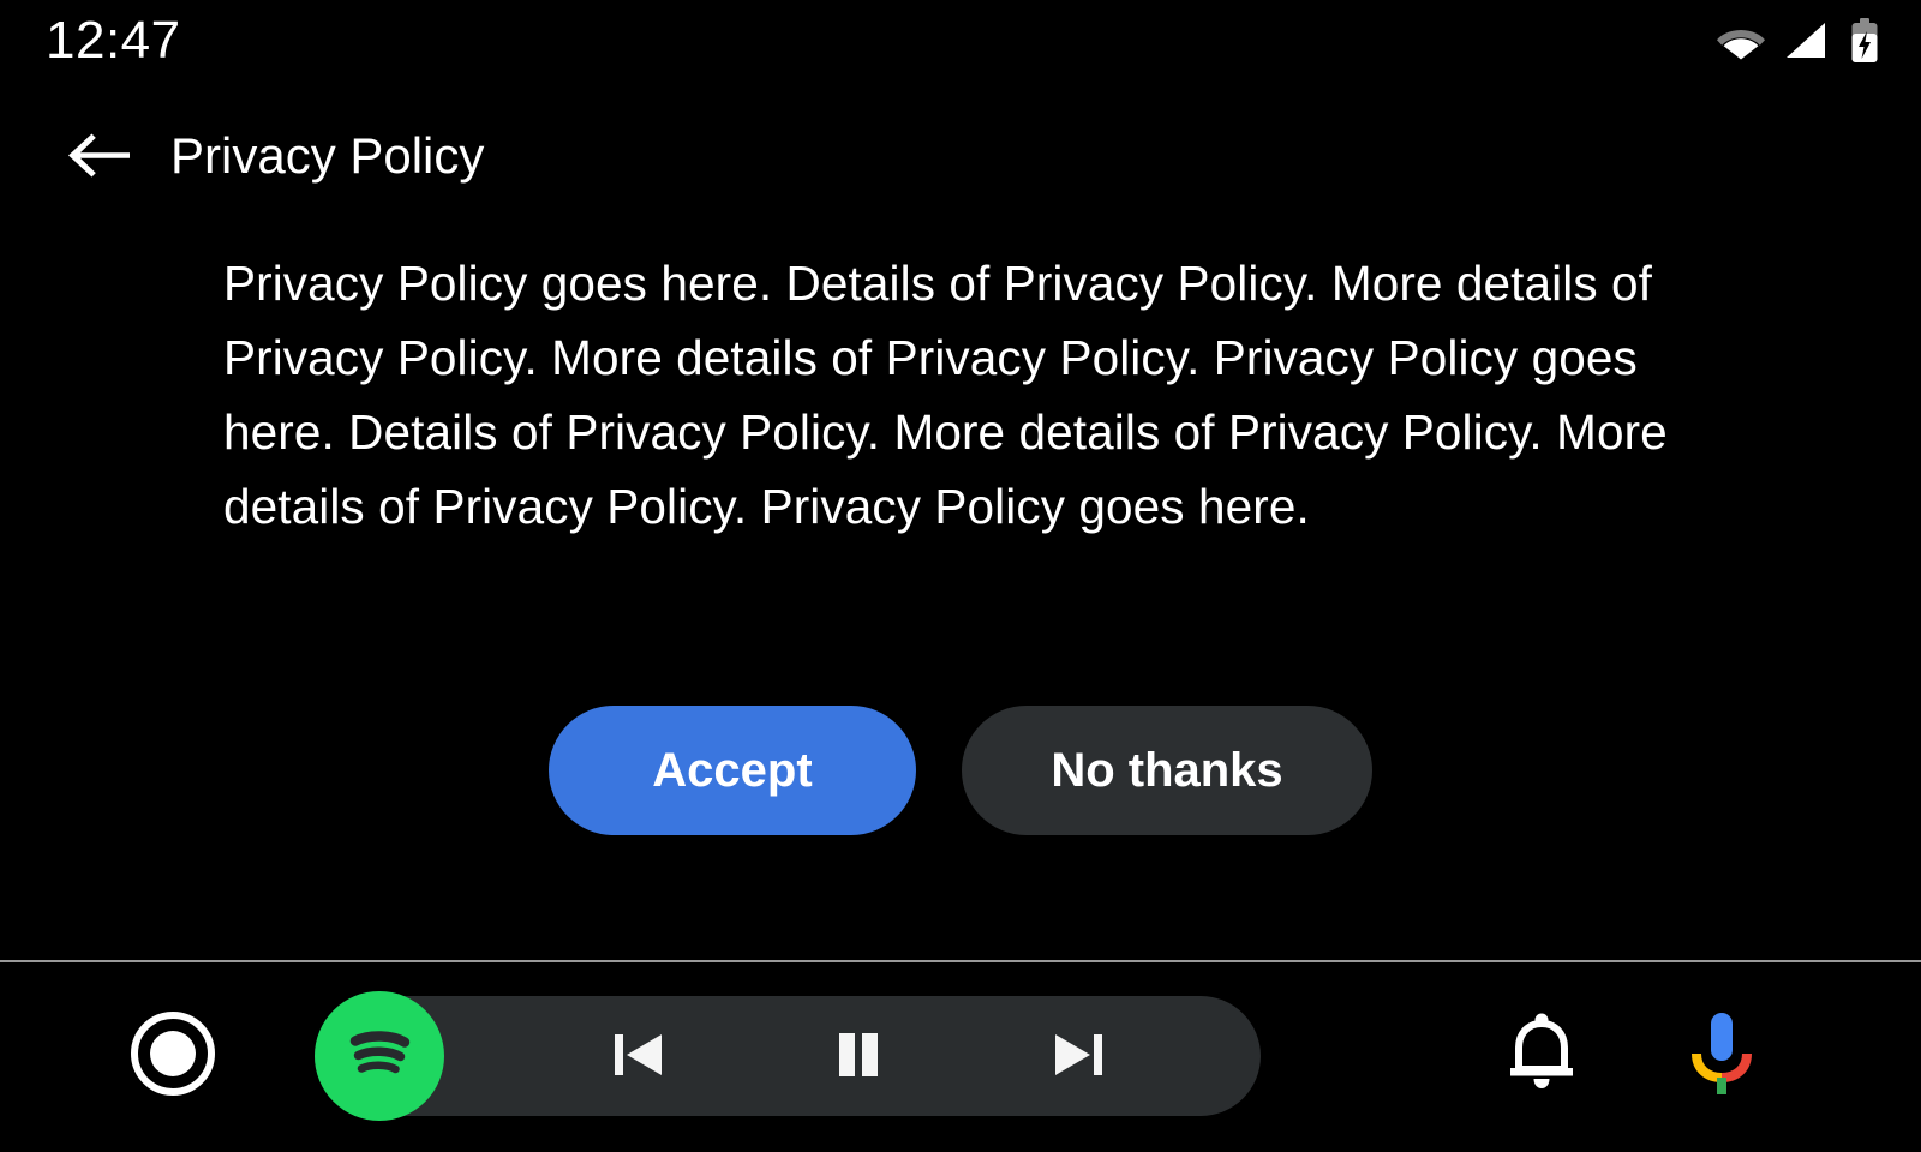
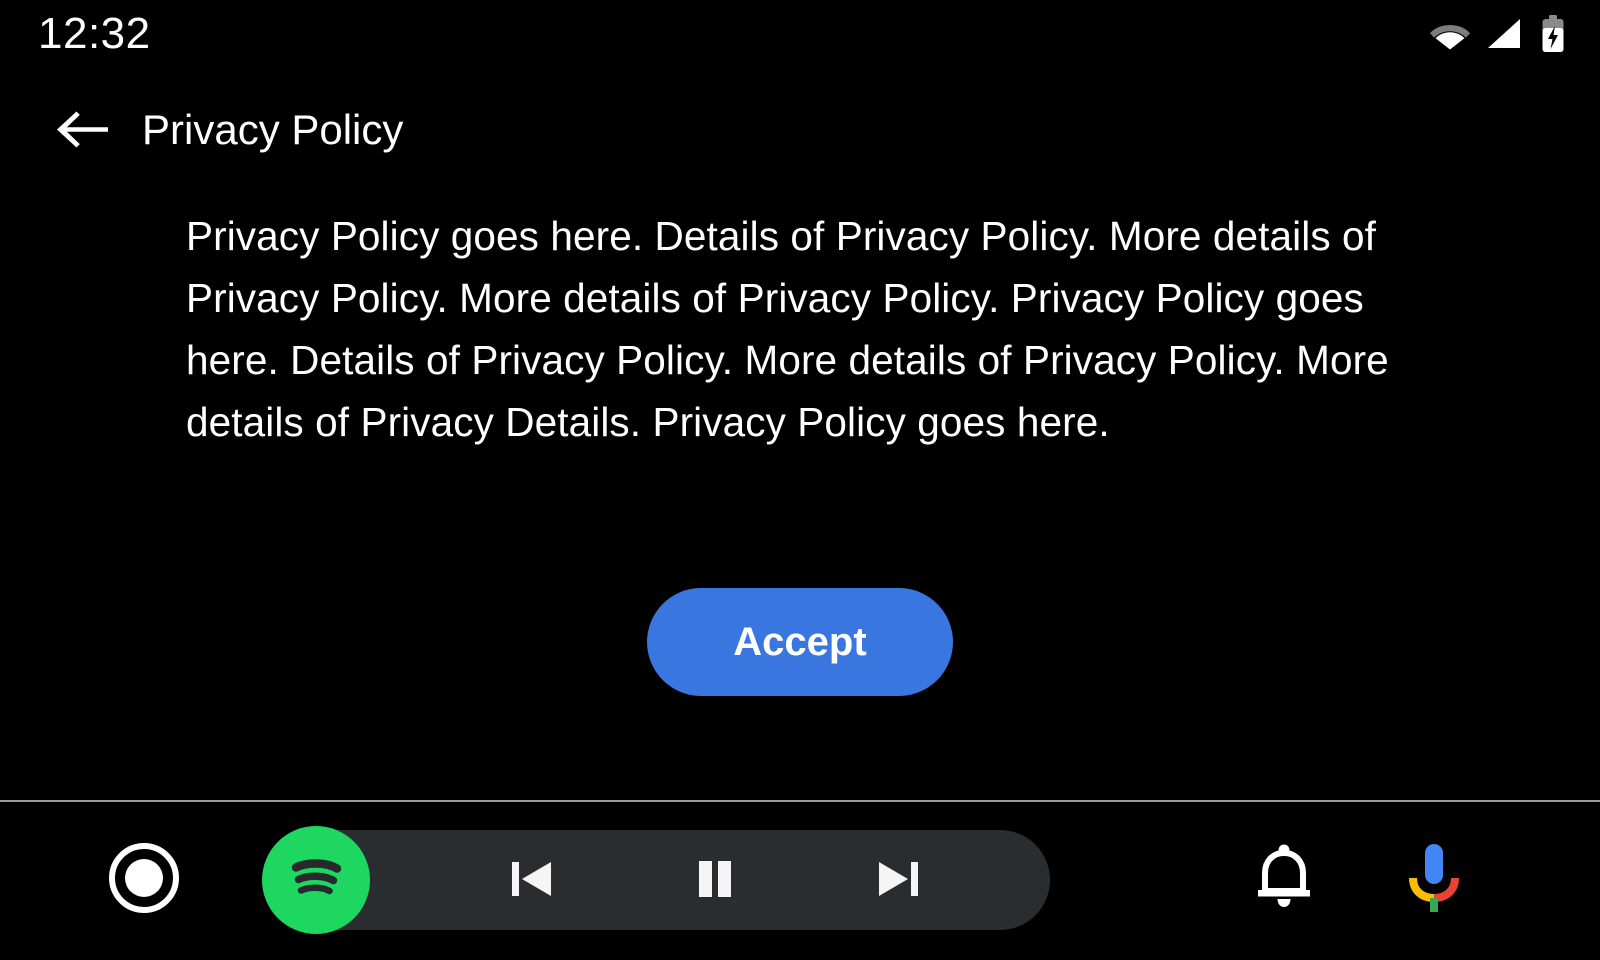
- 12:47
+ 12:32
  Privacy Policy
- Privacy Policy goes here. Details of Privacy Policy. More details of Privacy Policy. More details of Privacy Policy. Privacy Policy goes here. Details of Privacy Policy. More details of Privacy Policy. More details of Privacy Policy. Privacy Policy goes here.
+ Privacy Policy goes here. Details of Privacy Policy. More details of Privacy Policy. More details of Privacy Policy. Privacy Policy goes here. Details of Privacy Policy. More details of Privacy Policy. More details of Privacy Details. Privacy Policy goes here.
  Accept
- No thanks
